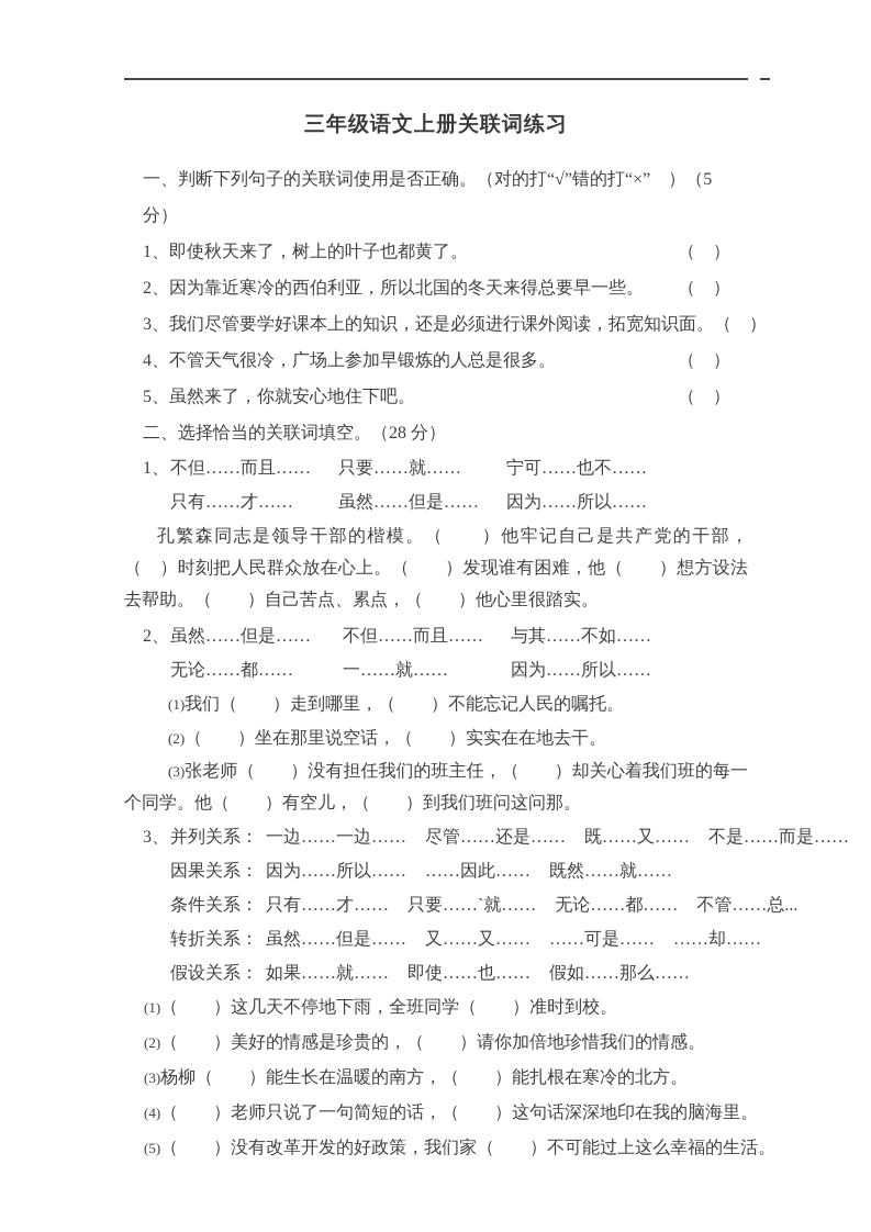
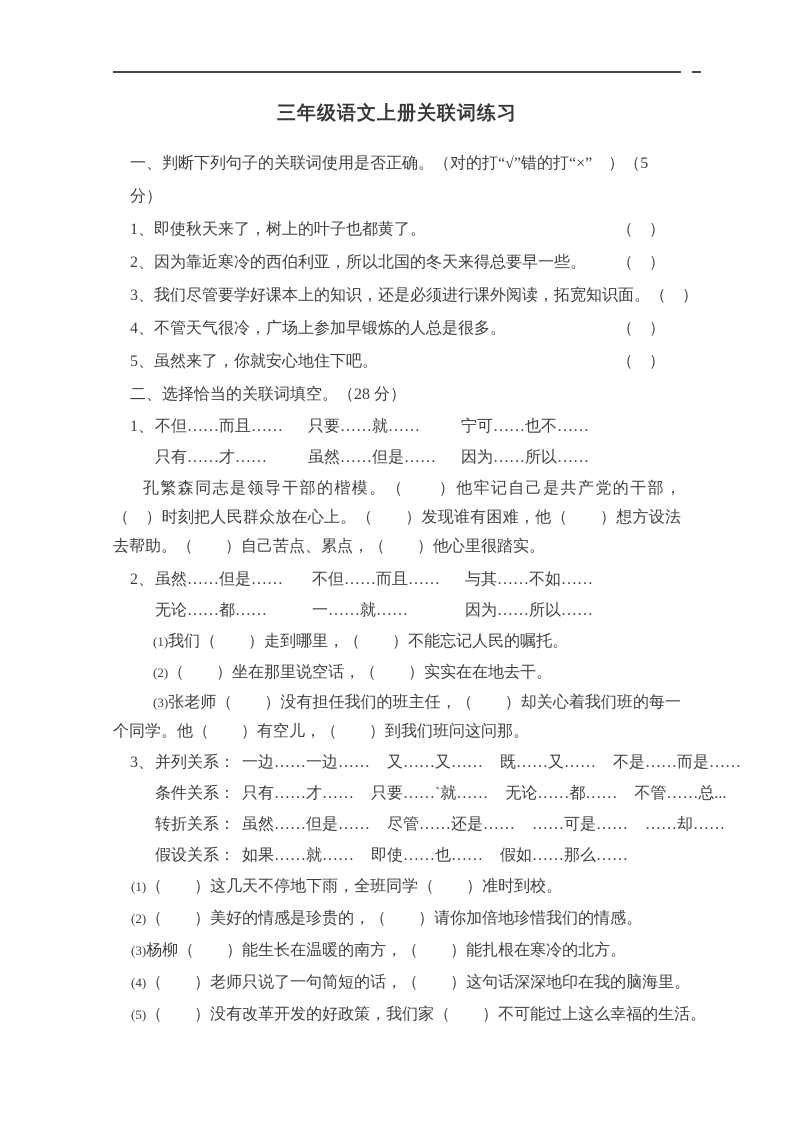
  三年级语文上册关联词练习
  一、判断下列句子的关联词使用是否正确。（对的打“√”错的打“×” ）（5 分）
  1、即使秋天来了，树上的叶子也都黄了。
  （ ）
  2、因为靠近寒冷的西伯利亚，所以北国的冬天来得总要早一些。
  （ ）
  3、我们尽管要学好课本上的知识，还是必须进行课外阅读，拓宽知识面。
  （ ）
  4、不管天气很冷，广场上参加早锻炼的人总是很多。
  （ ）
  5、虽然来了，你就安心地住下吧。
  （ ）
  二、选择恰当的关联词填空。（28 分）
  1、
  不但……而且……
  只要……就……
  宁可……也不……
  只有……才……
  虽然……但是……
  因为……所以……
  孔繁森同志是领导干部的楷模。（ ）他牢记自己是共产党的干部，（ ）时刻把人民群众放在心上。（ ）发现谁有困难，他（ ）想方设法去帮助。（ ）自己苦点、累点，（ ）他心里很踏实。
  2、
  虽然……但是……
  不但……而且……
  与其……不如……
  无论……都……
  一……就……
  因为……所以……
  (1)我们（ ）走到哪里，（ ）不能忘记人民的嘱托。
  (2)（ ）坐在那里说空话，（ ）实实在在地去干。
  (3)张老师（ ）没有担任我们的班主任，（ ）却关心着我们班的每一个同学。他（ ）有空儿，（ ）到我们班问这问那。
  3、
- 并列关系： 一边……一边…… 尽管……还是…… 既……又…… 不是……而是……
+ 并列关系： 一边……一边…… 又……又…… 既……又…… 不是……而是……
- 因果关系： 因为……所以…… ……因此…… 既然……就……
  条件关系： 只有……才…… 只要……`就…… 无论……都…… 不管……总...
- 转折关系： 虽然……但是…… 又……又…… ……可是…… ……却……
+ 转折关系： 虽然……但是…… 尽管……还是…… ……可是…… ……却……
  假设关系： 如果……就…… 即使……也…… 假如……那么……
  (1)（ ）这几天不停地下雨，全班同学（ ）准时到校。
  (2)（ ）美好的情感是珍贵的，（ ）请你加倍地珍惜我们的情感。
  (3)杨柳（ ）能生长在温暖的南方，（ ）能扎根在寒冷的北方。
  (4)（ ）老师只说了一句简短的话，（ ）这句话深深地印在我的脑海里。
  (5)（ ）没有改革开发的好政策，我们家（ ）不可能过上这么幸福的生活。
